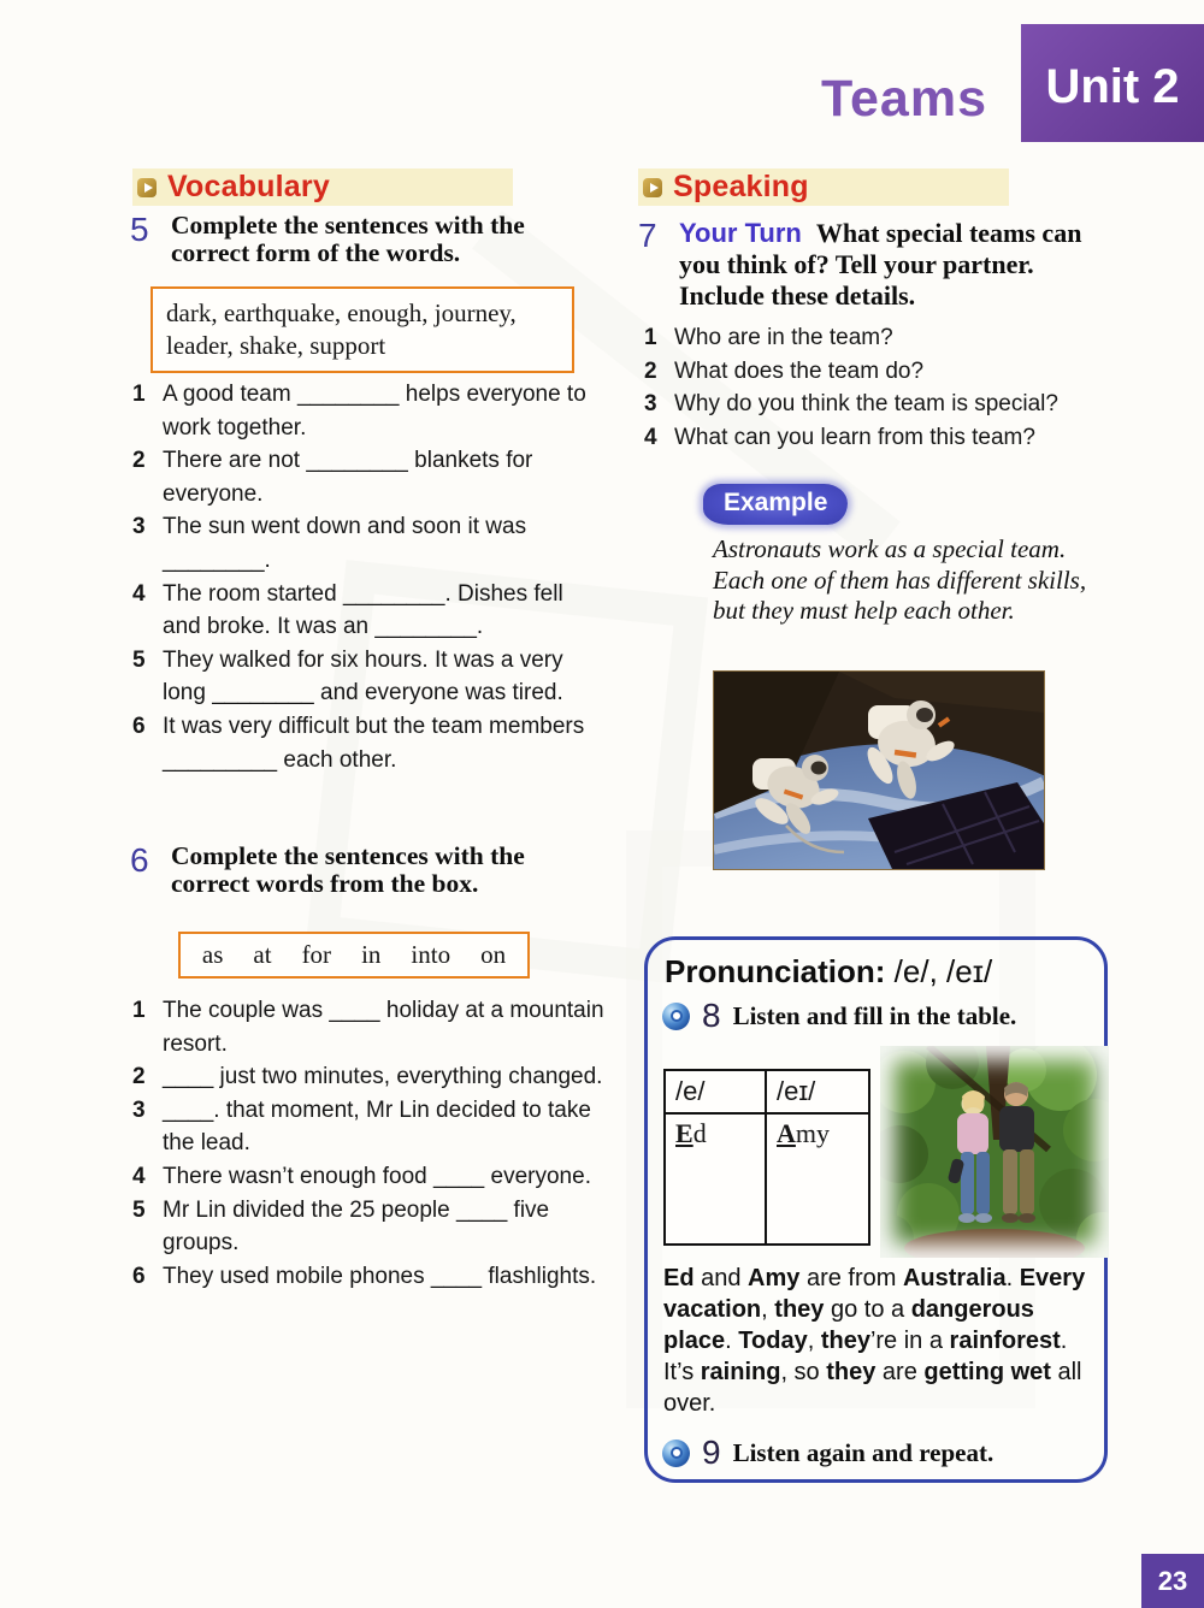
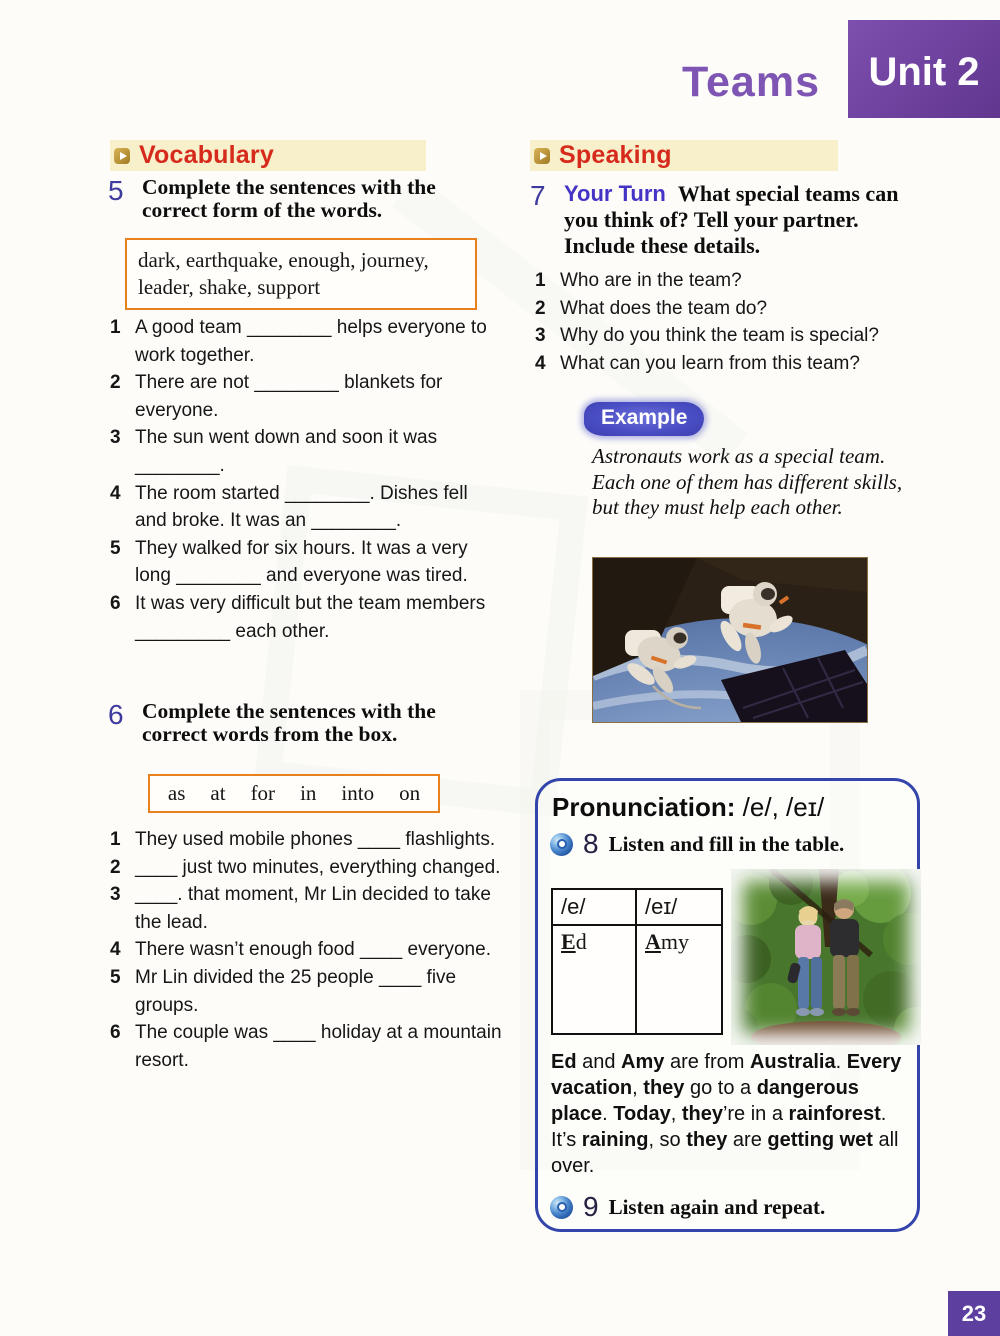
  Teams
  Unit 2
  Vocabulary
  5
  Complete the sentences with the correct form of the words.
  dark, earthquake, enough, journey, leader, shake, support
  1
  A good team ________ helps everyone to work together.
  2
  There are not ________ blankets for everyone.
  3
  The sun went down and soon it was ________.
  4
  The room started ________. Dishes fell and broke. It was an ________.
  5
  They walked for six hours. It was a very long ________ and everyone was tired.
  6
  It was very difficult but the team members _________ each other.
  6
  Complete the sentences with the correct words from the box.
  as
  at
  for
  in
  into
  on
  1
- The couple was ____ holiday at a mountain resort.
+ They used mobile phones ____ flashlights.
  2
  ____ just two minutes, everything changed.
  3
  ____. that moment, Mr Lin decided to take the lead.
  4
  There wasn’t enough food ____ everyone.
  5
  Mr Lin divided the 25 people ____ five groups.
  6
- They used mobile phones ____ flashlights.
+ The couple was ____ holiday at a mountain resort.
  Speaking
  7
  Your Turn What special teams can you think of? Tell your partner. Include these details.
  1
  Who are in the team?
  2
  What does the team do?
  3
  Why do you think the team is special?
  4
  What can you learn from this team?
  Example
  Astronauts work as a special team. Each one of them has different skills, but they must help each other.
  Pronunciation: /e/, /eɪ/
  8
  Listen and fill in the table.
  /e/
  /eɪ/
  Ed
  Amy
  Ed and Amy are from Australia. Every vacation, they go to a dangerous place. Today, they’re in a rainforest. It’s raining, so they are getting wet all over.
  9
  Listen again and repeat.
  23
